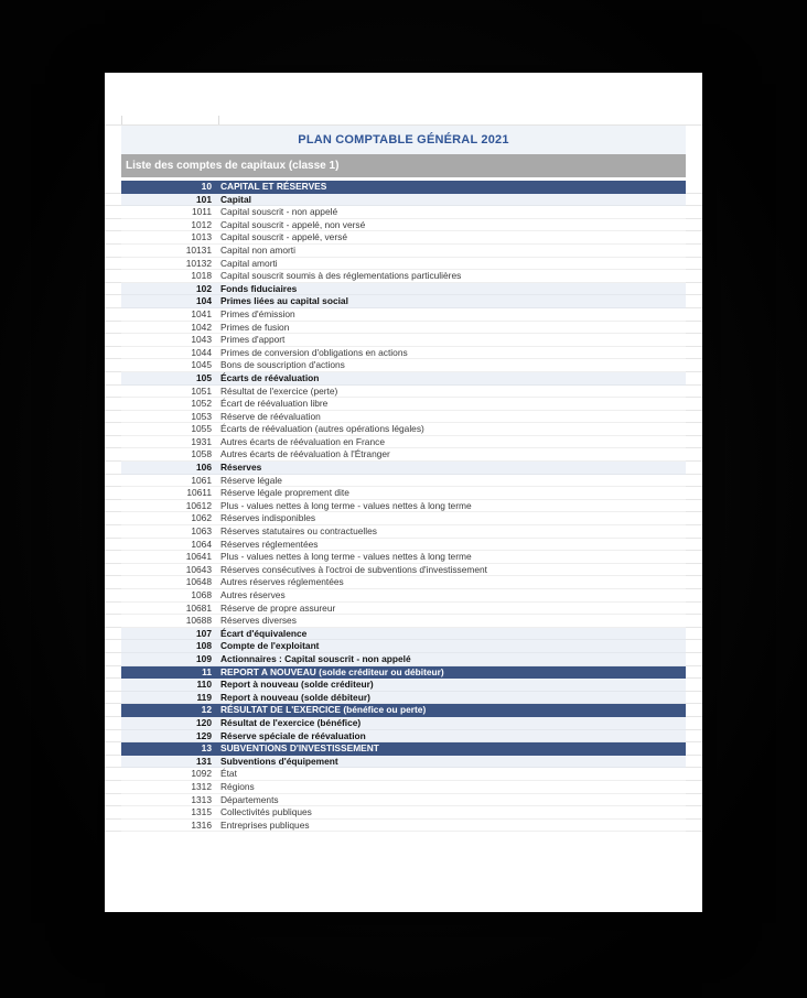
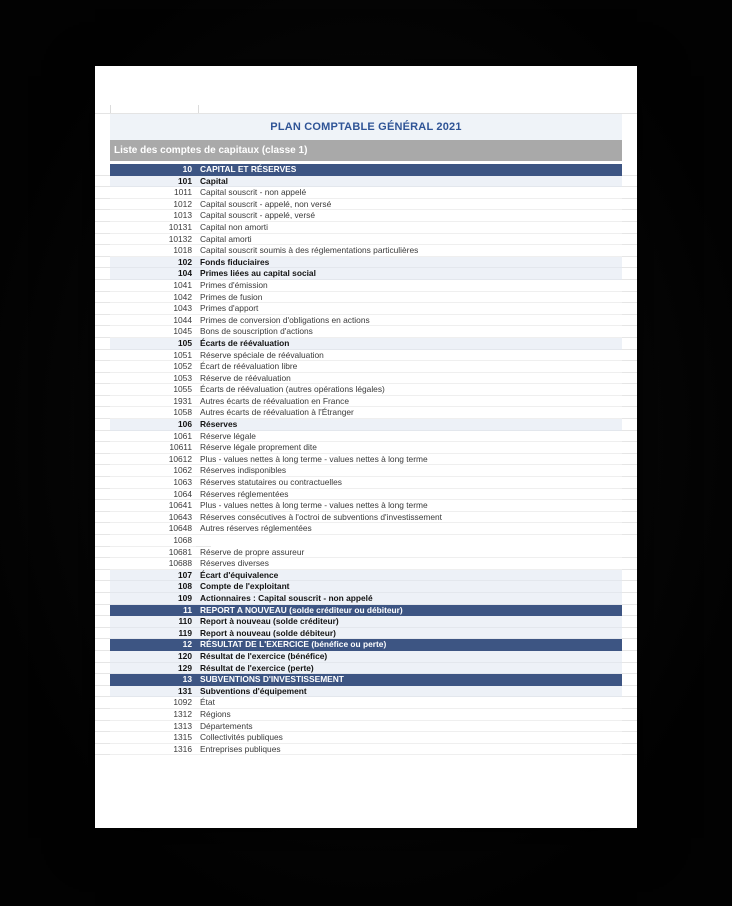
  PLAN COMPTABLE GÉNÉRAL 2021
  Liste des comptes de capitaux (classe 1)
  10
  CAPITAL ET RÉSERVES
  101
  Capital
  1011
  Capital souscrit - non appelé
  1012
  Capital souscrit - appelé, non versé
  1013
  Capital souscrit - appelé, versé
  10131
  Capital non amorti
  10132
  Capital amorti
  1018
  Capital souscrit soumis à des réglementations particulières
  102
  Fonds fiduciaires
  104
  Primes liées au capital social
  1041
  Primes d'émission
  1042
  Primes de fusion
  1043
  Primes d'apport
  1044
  Primes de conversion d'obligations en actions
  1045
  Bons de souscription d'actions
  105
  Écarts de réévaluation
  1051
- Résultat de l'exercice (perte)
+ Réserve spéciale de réévaluation
  1052
  Écart de réévaluation libre
  1053
  Réserve de réévaluation
  1055
  Écarts de réévaluation (autres opérations légales)
  1931
  Autres écarts de réévaluation en France
  1058
  Autres écarts de réévaluation à l'Étranger
  106
  Réserves
  1061
  Réserve légale
  10611
  Réserve légale proprement dite
  10612
  Plus - values nettes à long terme - values nettes à long terme
  1062
  Réserves indisponibles
  1063
  Réserves statutaires ou contractuelles
  1064
  Réserves réglementées
  10641
  Plus - values nettes à long terme - values nettes à long terme
  10643
  Réserves consécutives à l'octroi de subventions d'investissement
  10648
  Autres réserves réglementées
  1068
- Autres réserves
  10681
  Réserve de propre assureur
  10688
  Réserves diverses
  107
  Écart d'équivalence
  108
  Compte de l'exploitant
  109
  Actionnaires : Capital souscrit - non appelé
  11
  REPORT A NOUVEAU (solde créditeur ou débiteur)
  110
  Report à nouveau (solde créditeur)
  119
  Report à nouveau (solde débiteur)
  12
  RÉSULTAT DE L'EXERCICE (bénéfice ou perte)
  120
  Résultat de l'exercice (bénéfice)
  129
- Réserve spéciale de réévaluation
+ Résultat de l'exercice (perte)
  13
  SUBVENTIONS D'INVESTISSEMENT
  131
  Subventions d'équipement
  1092
  État
  1312
  Régions
  1313
  Départements
  1315
  Collectivités publiques
  1316
  Entreprises publiques
